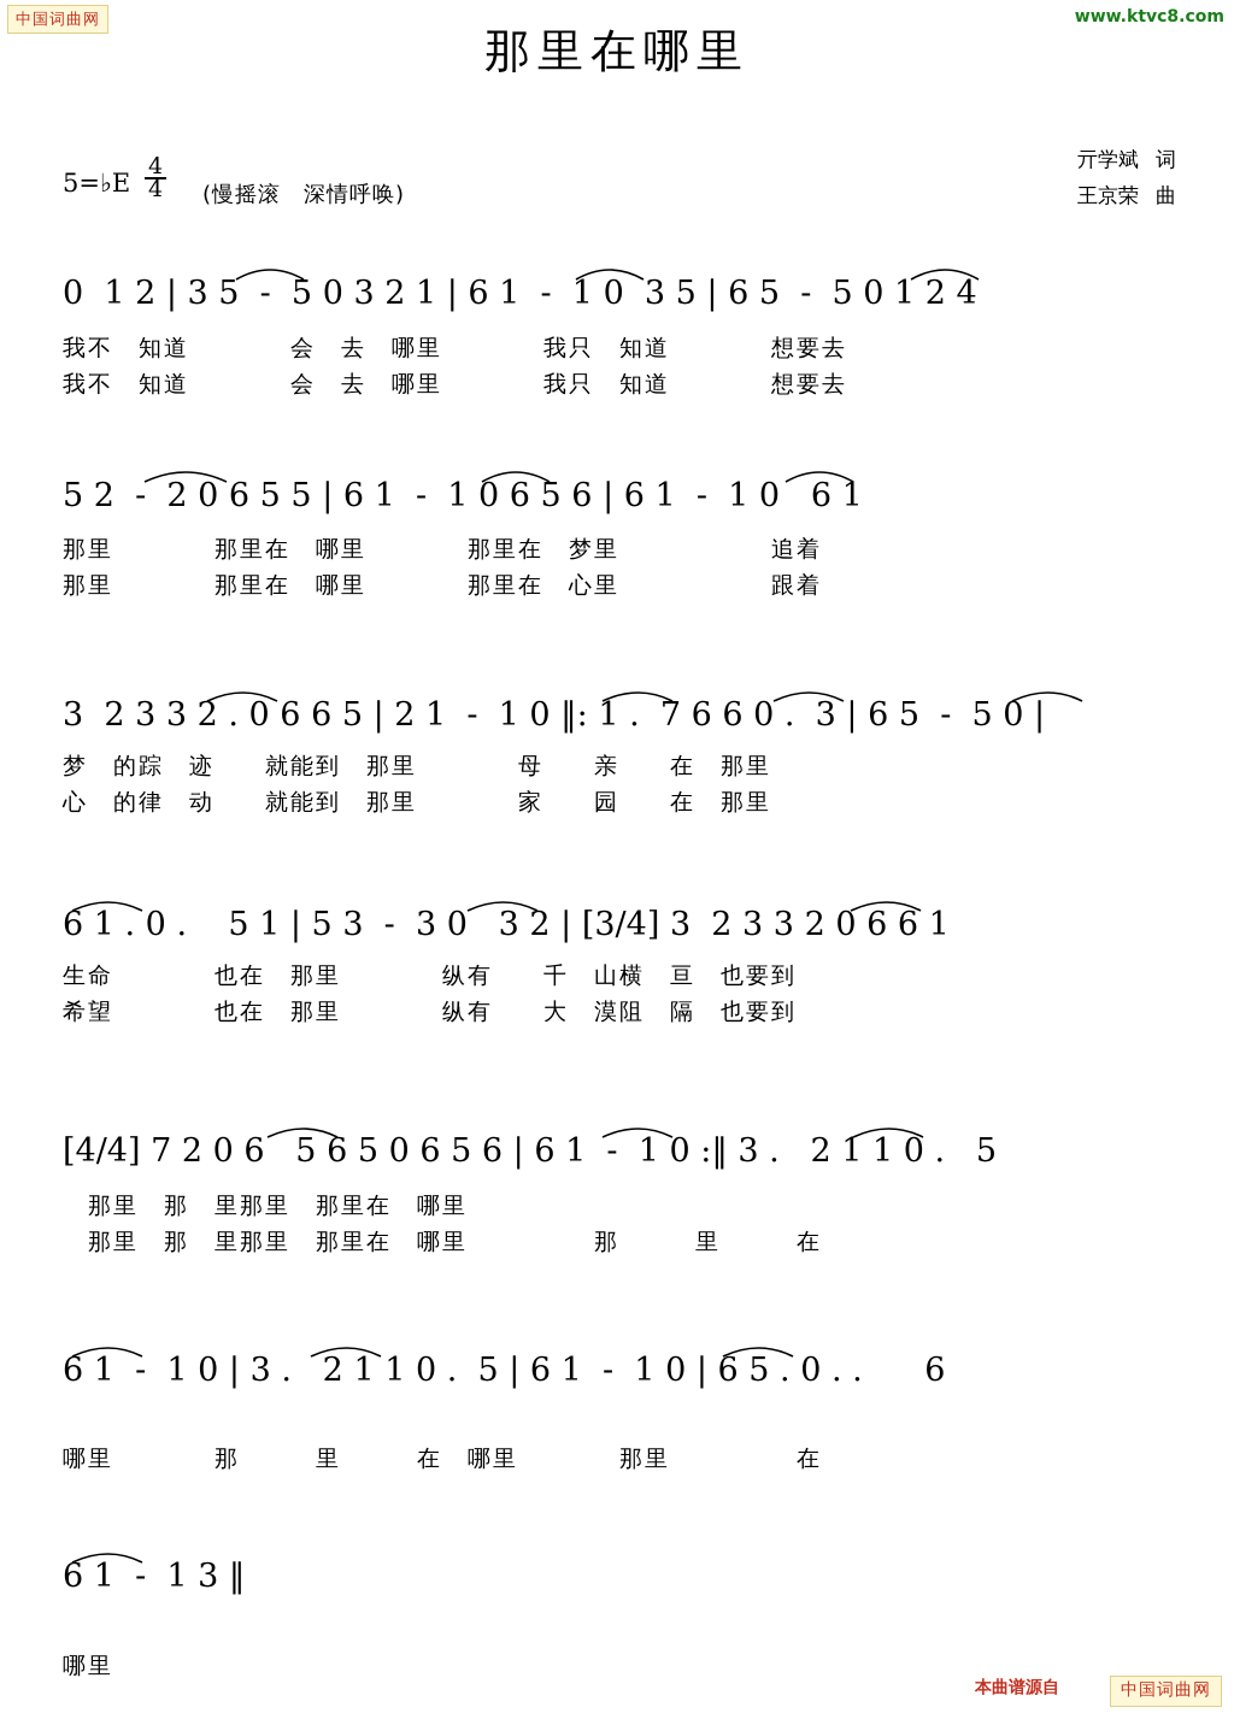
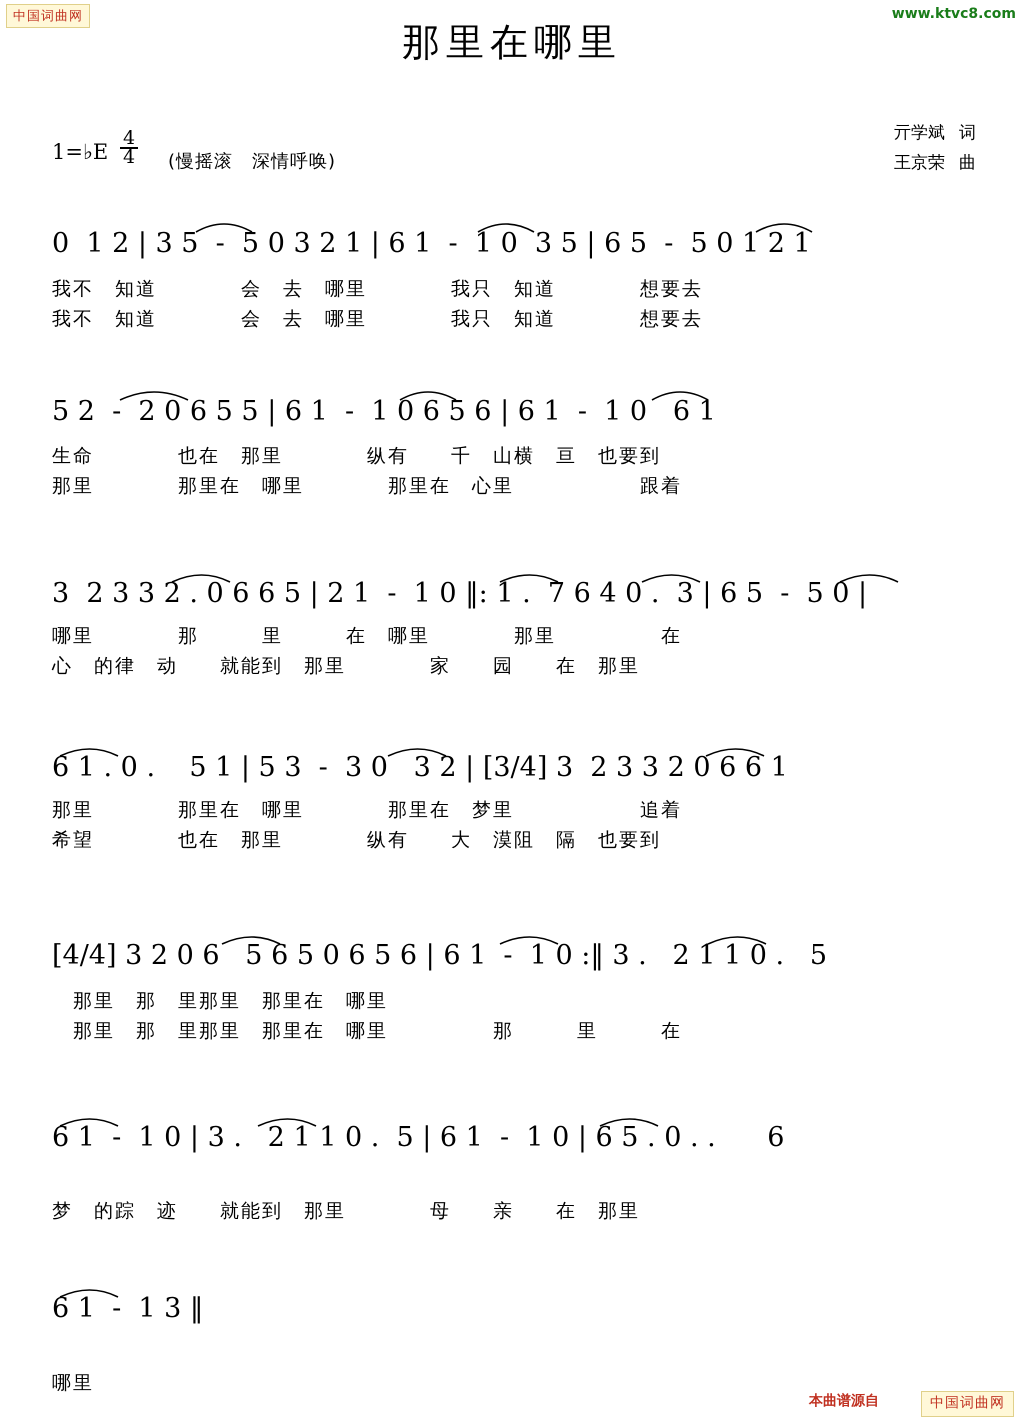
  中国词曲网
  www.ktvc8.com
  本曲谱源自
  中国词曲网
  那里在哪里
  亓学斌 词
  王京荣 曲
- 5=♭E
+ 1=♭E
  4
  4
  (慢摇滚 深情呼唤)
- 0 1 2 | 3 5 - 5 0 3 2 1 | 6 1 - 1 0 3 5 | 6 5 - 5 0 1 2 4
+ 0 1 2 | 3 5 - 5 0 3 2 1 | 6 1 - 1 0 3 5 | 6 5 - 5 0 1 2 1
  我不 知道 会 去 哪里 我只 知道 想要去
  我不 知道 会 去 哪里 我只 知道 想要去
  5 2 - 2 0 6 5 5 | 6 1 - 1 0 6 5 6 | 6 1 - 1 0 6 1
- 那里 那里在 哪里 那里在 梦里 追着
+ 生命 也在 那里 纵有 千 山横 亘 也要到
  那里 那里在 哪里 那里在 心里 跟着
- 3 2 3 3 2 . 0 6 6 5 | 2 1 - 1 0 ‖: 1 . 7 6 6 0 . 3 | 6 5 - 5 0 |
+ 3 2 3 3 2 . 0 6 6 5 | 2 1 - 1 0 ‖: 1 . 7 6 4 0 . 3 | 6 5 - 5 0 |
- 梦 的踪 迹 就能到 那里 母 亲 在 那里
+ 哪里 那 里 在 哪里 那里 在
  心 的律 动 就能到 那里 家 园 在 那里
  6 1 . 0 . 5 1 | 5 3 - 3 0 3 2 | [3/4] 3 2 3 3 2 0 6 6 1
- 生命 也在 那里 纵有 千 山横 亘 也要到
+ 那里 那里在 哪里 那里在 梦里 追着
  希望 也在 那里 纵有 大 漠阻 隔 也要到
- [4/4] 7 2 0 6 5 6 5 0 6 5 6 | 6 1 - 1 0 :‖ 3 . 2 1 1 0 . 5
+ [4/4] 3 2 0 6 5 6 5 0 6 5 6 | 6 1 - 1 0 :‖ 3 . 2 1 1 0 . 5
  那里 那 里那里 那里在 哪里
  那里 那 里那里 那里在 哪里 那 里 在
  6 1 - 1 0 | 3 . 2 1 1 0 . 5 | 6 1 - 1 0 | 6 5 . 0 . . 6
- 哪里 那 里 在 哪里 那里 在
+ 梦 的踪 迹 就能到 那里 母 亲 在 那里
  6 1 - 1 3 ‖
  哪里
